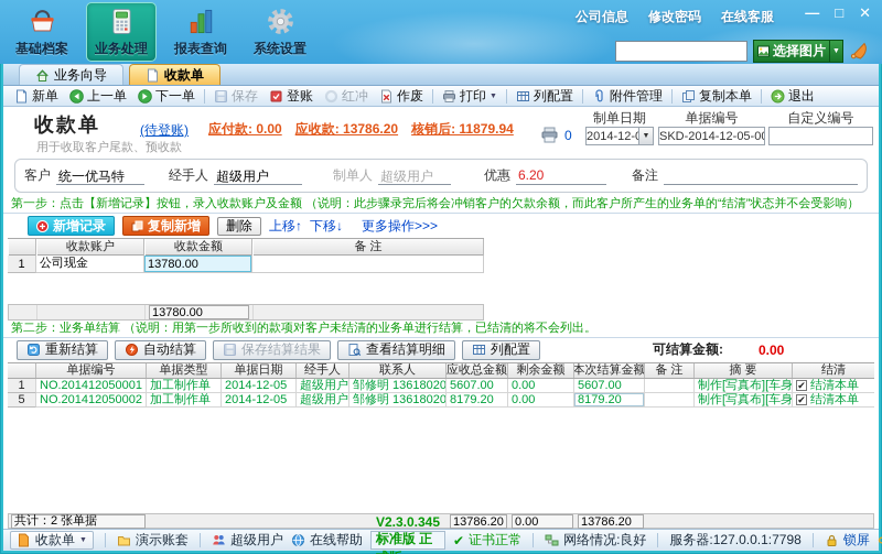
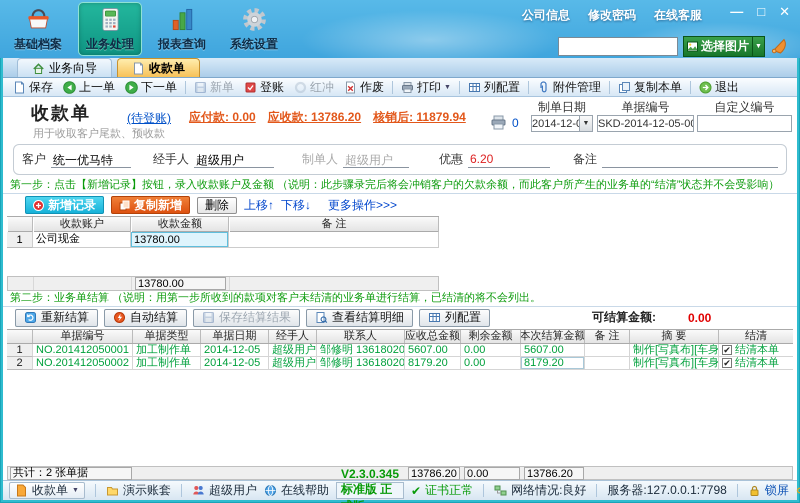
  基础档案
  业务处理
  报表查询
  系统设置
  公司信息
  修改密码
  在线客服
  —
  □
  ✕
  选择图片
  业务向导
  收款单
- 新单
+ 保存
  上一单
  下一单
- 保存
+ 新单
  登账
  红冲
  作废
  打印
  列配置
  附件管理
  复制本单
  退出
  收款单
  (待登账)
  应付款: 0.00
  应收款: 13786.20
  核销后: 11879.94
  用于收取客户尾款、预收款
  0
  制单日期
  2014-12-
  单据编号
  SKD-2014-12-05-0
  自定义编号
  客户
  统一优马特
  经手人
  超级用户
  制单人
  超级用户
  优惠
  6.20
  备注
  第一步：点击【新增记录】按钮，录入收款账户及金额 （说明：此步骤录完后将会冲销客户的欠款余额，而此客户所产生的业务单的“结清”状态并不会受影响）
  新增记录
  复制新增
  删除
  上移↑
  下移↓
  更多操作>>>
  收款账户
  收款金额
  备 注
  1
  公司现金
  13780.00
  13780.00
  第二步：业务单结算 （说明：用第一步所收到的款项对客户未结清的业务单进行结算，已结清的将不会列出。
  重新结算
  自动结算
  保存结算结果
  查看结算明细
  列配置
  可结算金额:
  0.00
  单据编号
  单据类型
  单据日期
  经手人
  联系人
  应收总金额
  剩余金额
  本次结算金额
  备 注
  摘 要
  结清
  1
  NO.201412050001
  加工制作单
  2014-12-05
  超级用户
  邹修明 13618020
  5607.00
  0.00
  5607.00
  ✔
  结清本单
- 5
+ 2
  NO.201412050002
  加工制作单
  2014-12-05
  超级用户
  邹修明 13618020
  8179.20
  0.00
  8179.20
  ✔
  结清本单
  共计：2 张单据
  13786.20
  0.00
  13786.20
  收款单
  演示账套
  超级用户
  在线帮助
  V2.3.0.345标准版 正
  ✔
  证书正常
  网络情况:良好
  服务器:127.0.0.1:7798
  锁屏
